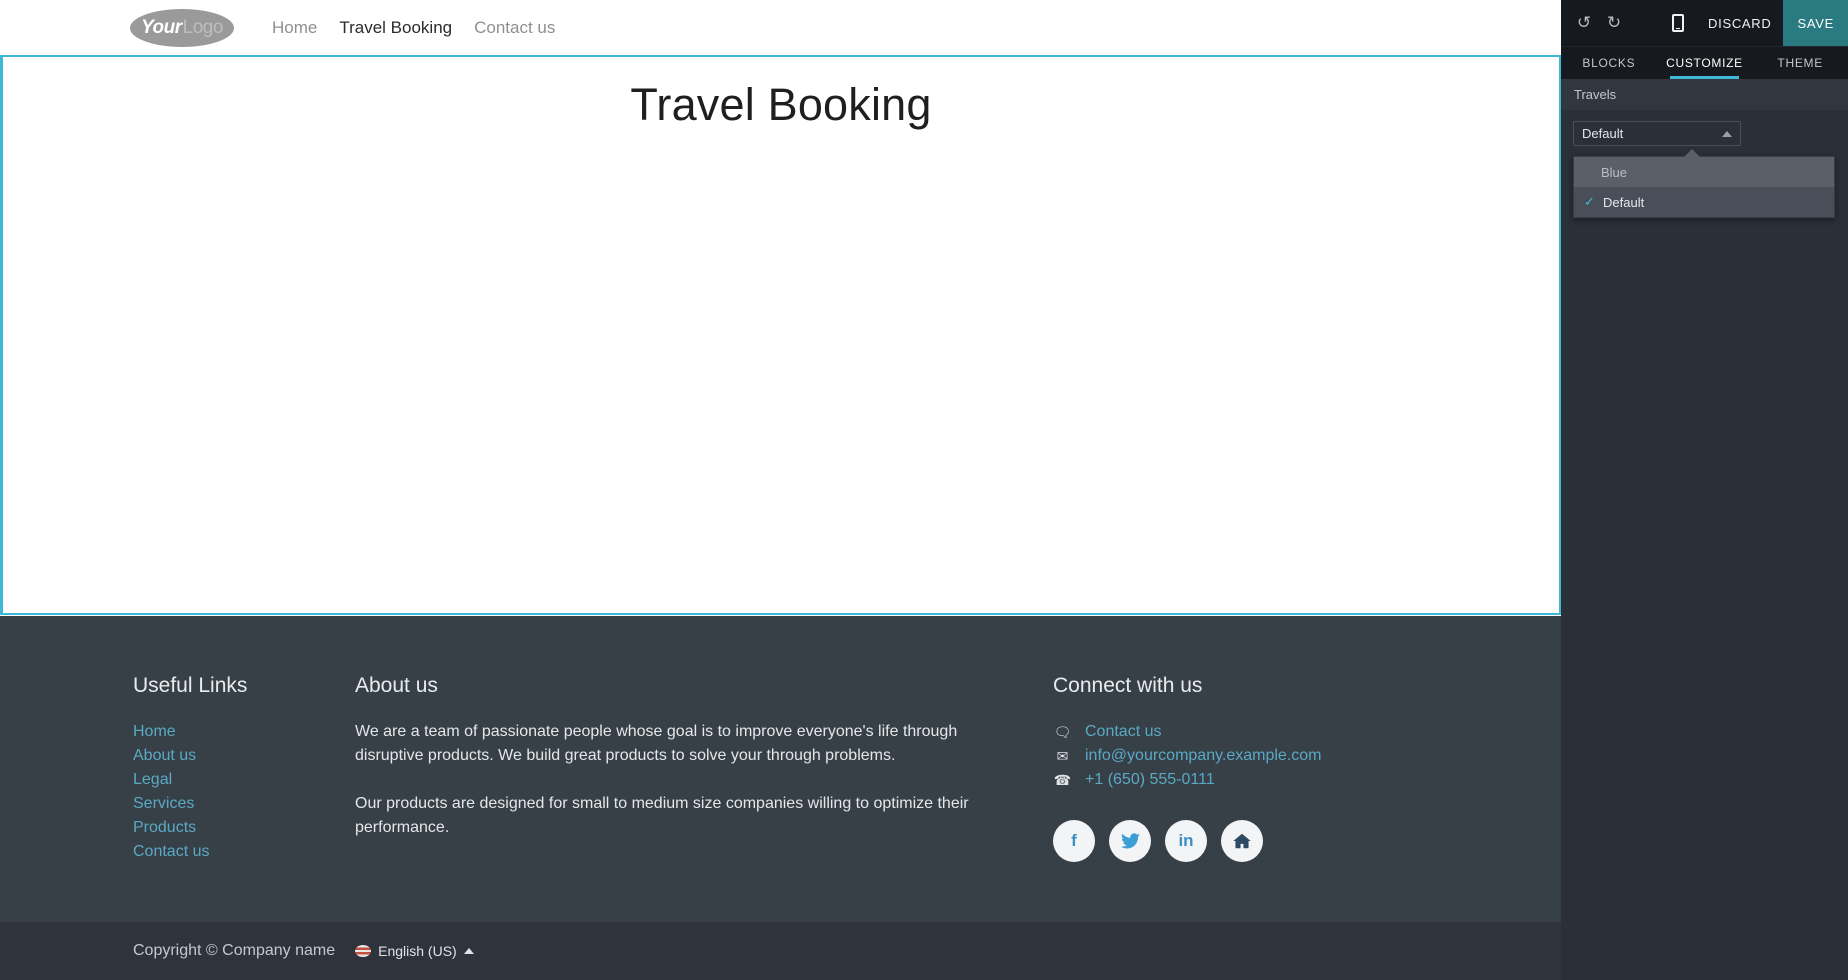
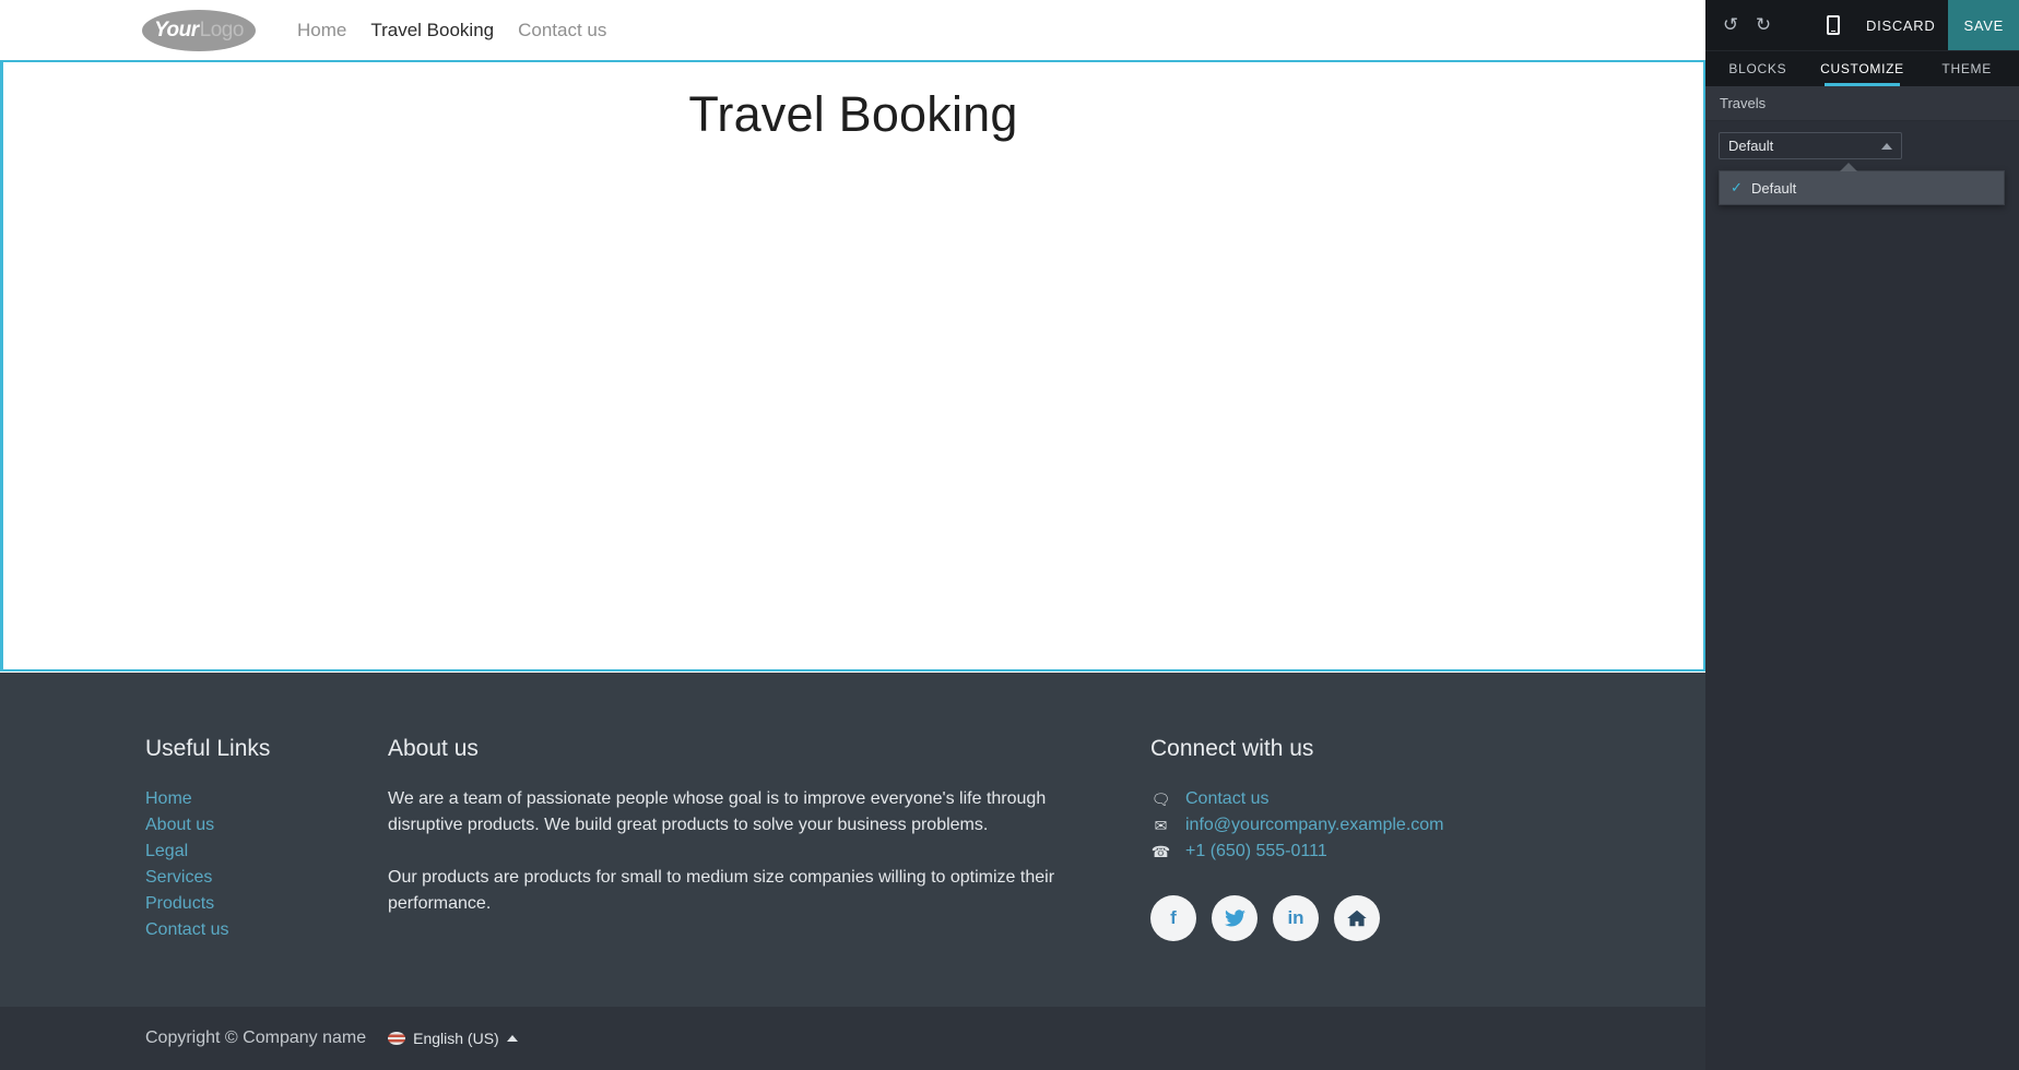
  Your
  Logo
  Home
  Travel Booking
  Contact us
  Travel Booking
  Useful Links
  Home
  About us
  Legal
  Services
  Products
  Contact us
  About us
- We are a team of passionate people whose goal is to improve everyone's life through disruptive products. We build great products to solve your through problems.
+ We are a team of passionate people whose goal is to improve everyone's life through disruptive products. We build great products to solve your business problems.
- Our products are designed for small to medium size companies willing to optimize their performance.
+ Our products are products for small to medium size companies willing to optimize their performance.
  Connect with us
  🗨
  Contact us
  ✉
  info@yourcompany.example.com
  ☎
  +1 (650) 555-0111
  f
  in
  Copyright © Company name
  English (US)
  ↺
  ↻
  DISCARD
  SAVE
  BLOCKS
  CUSTOMIZE
  THEME
  Travels
  Default
- Blue
  ✓
  Default
